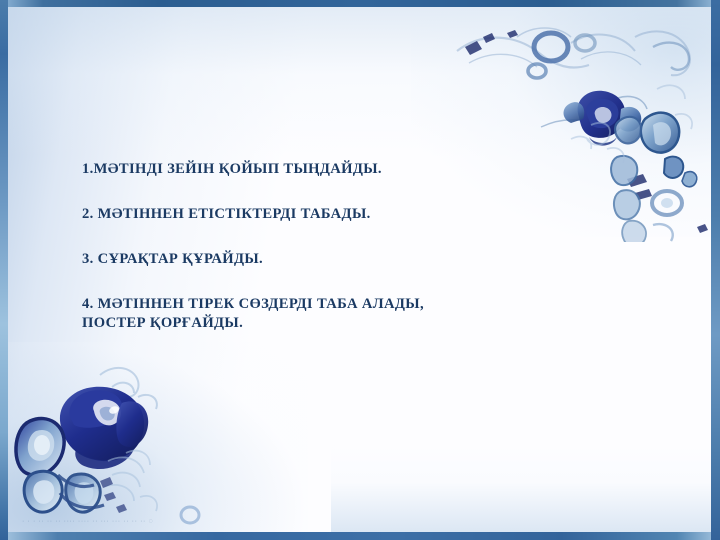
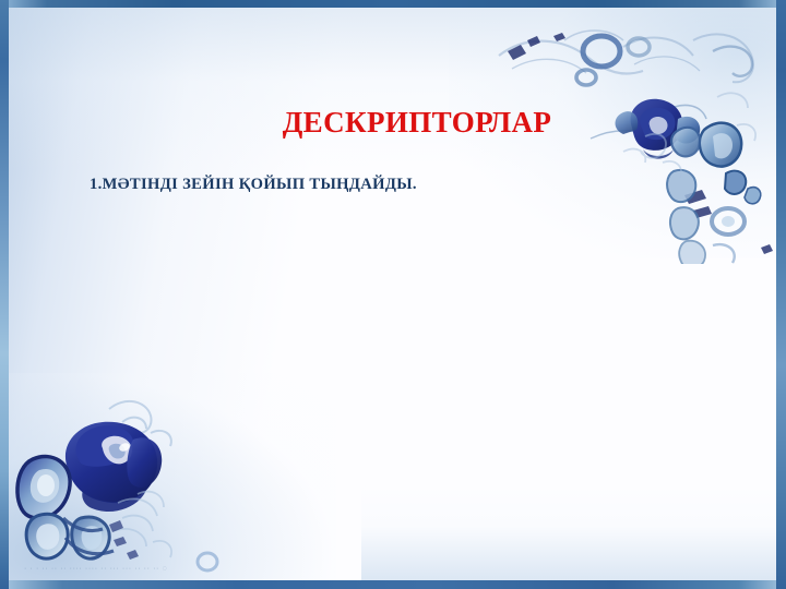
+ ДЕСКРИПТОРЛАР
  1.МӘТІНДІ ЗЕЙІН ҚОЙЫП ТЫҢДАЙДЫ.
- 2. МӘТІННЕН ЕТІСТІКТЕРДІ ТАБАДЫ.
- 3. СҰРАҚТАР ҚҰРАЙДЫ.
- 4. МӘТІННЕН ТІРЕК СӨЗДЕРДІ ТАБА АЛАДЫ,
- ПОСТЕР ҚОРҒАЙДЫ.
